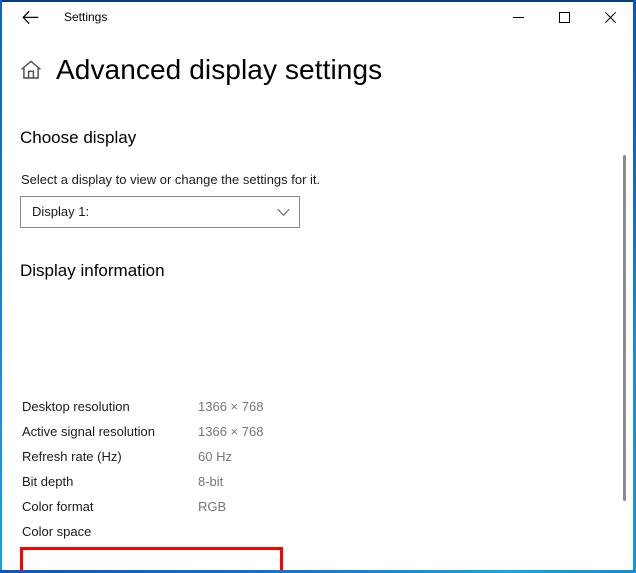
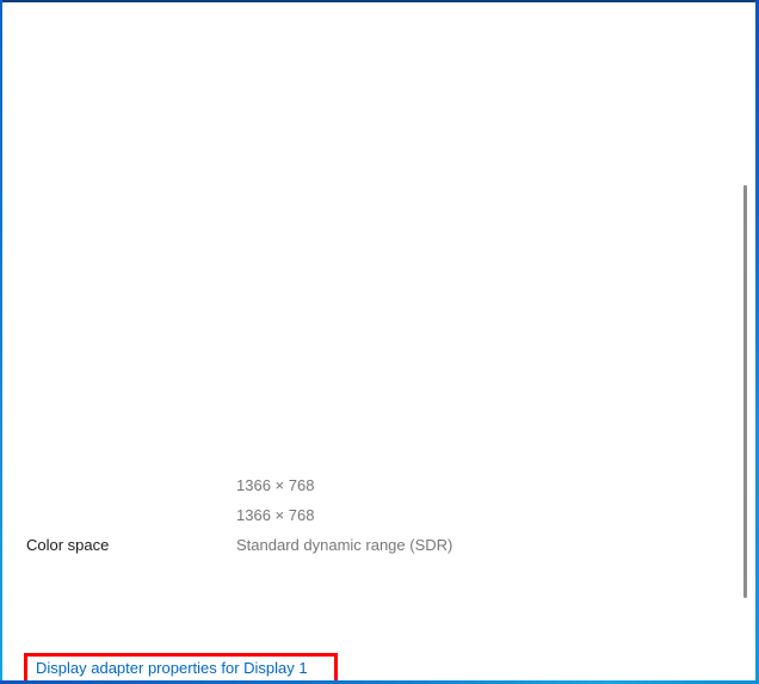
- Settings
- Advanced display settings
- Choose display
- Select a display to view or change the settings for it.
- Display 1:
- Display information
- Desktop resolution
  1366 × 768
- Active signal resolution
  1366 × 768
- Refresh rate (Hz)
- 60 Hz
- Bit depth
- 8-bit
- Color format
- RGB
  Color space
+ Standard dynamic range (SDR)
+ Display adapter properties for Display 1
